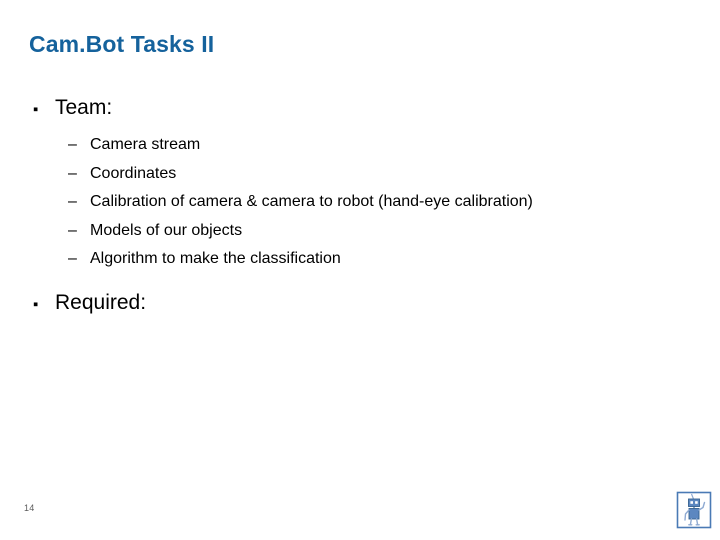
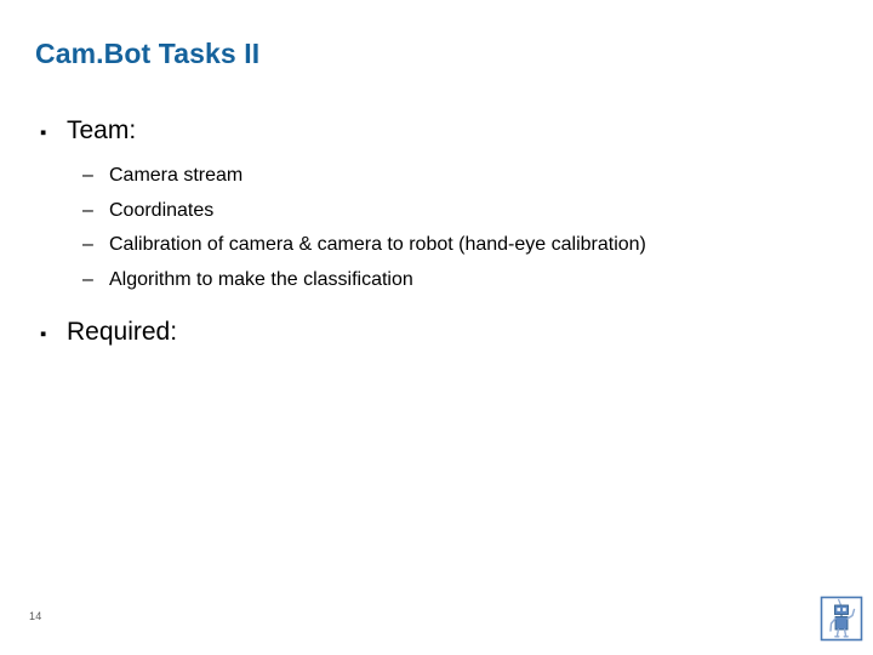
  Cam.Bot Tasks II
  Team:
  Camera stream
  Coordinates
  Calibration of camera & camera to robot (hand-eye calibration)
- Models of our objects
  Algorithm to make the classification
  Required:
  14
